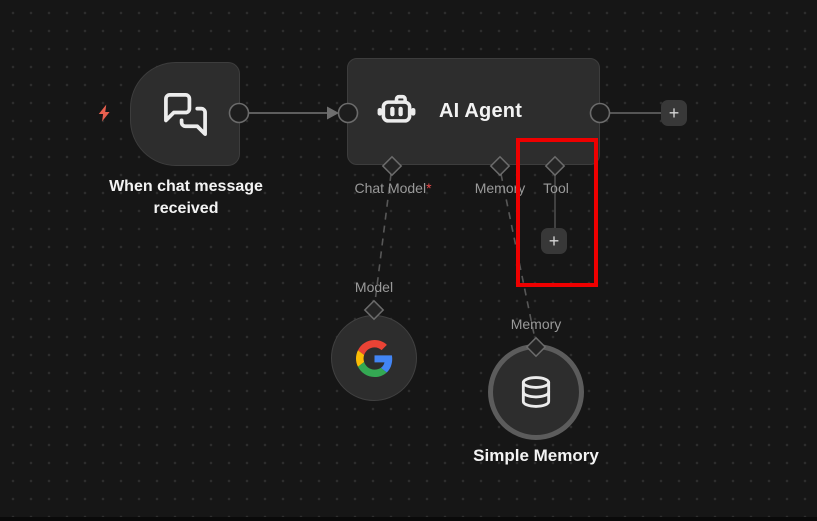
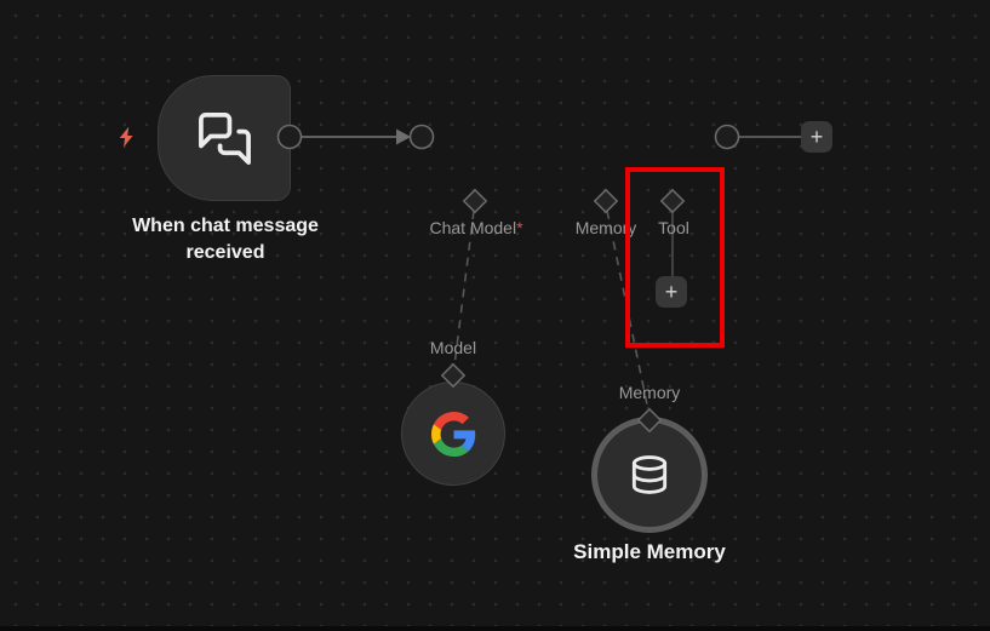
  When chat message received
- AI Agent
  Chat Model*
  Memory
  Tool
  Model
  Memory
  Simple Memory
  +
  +
